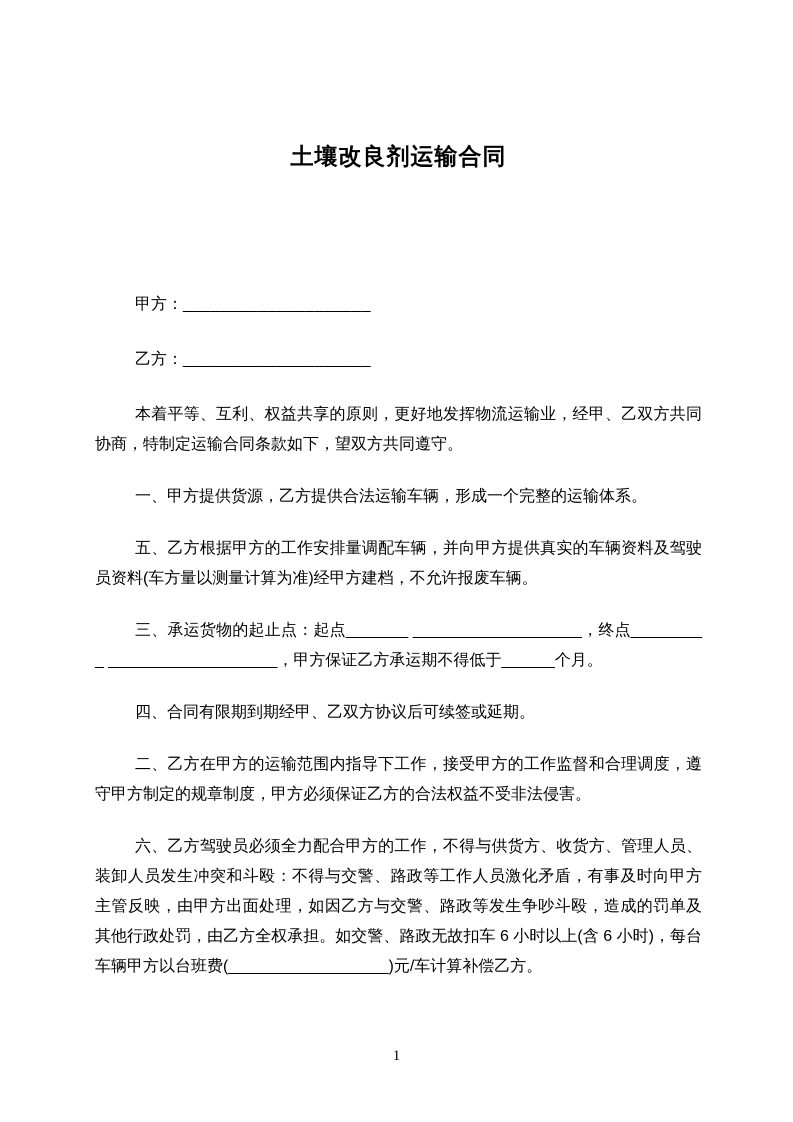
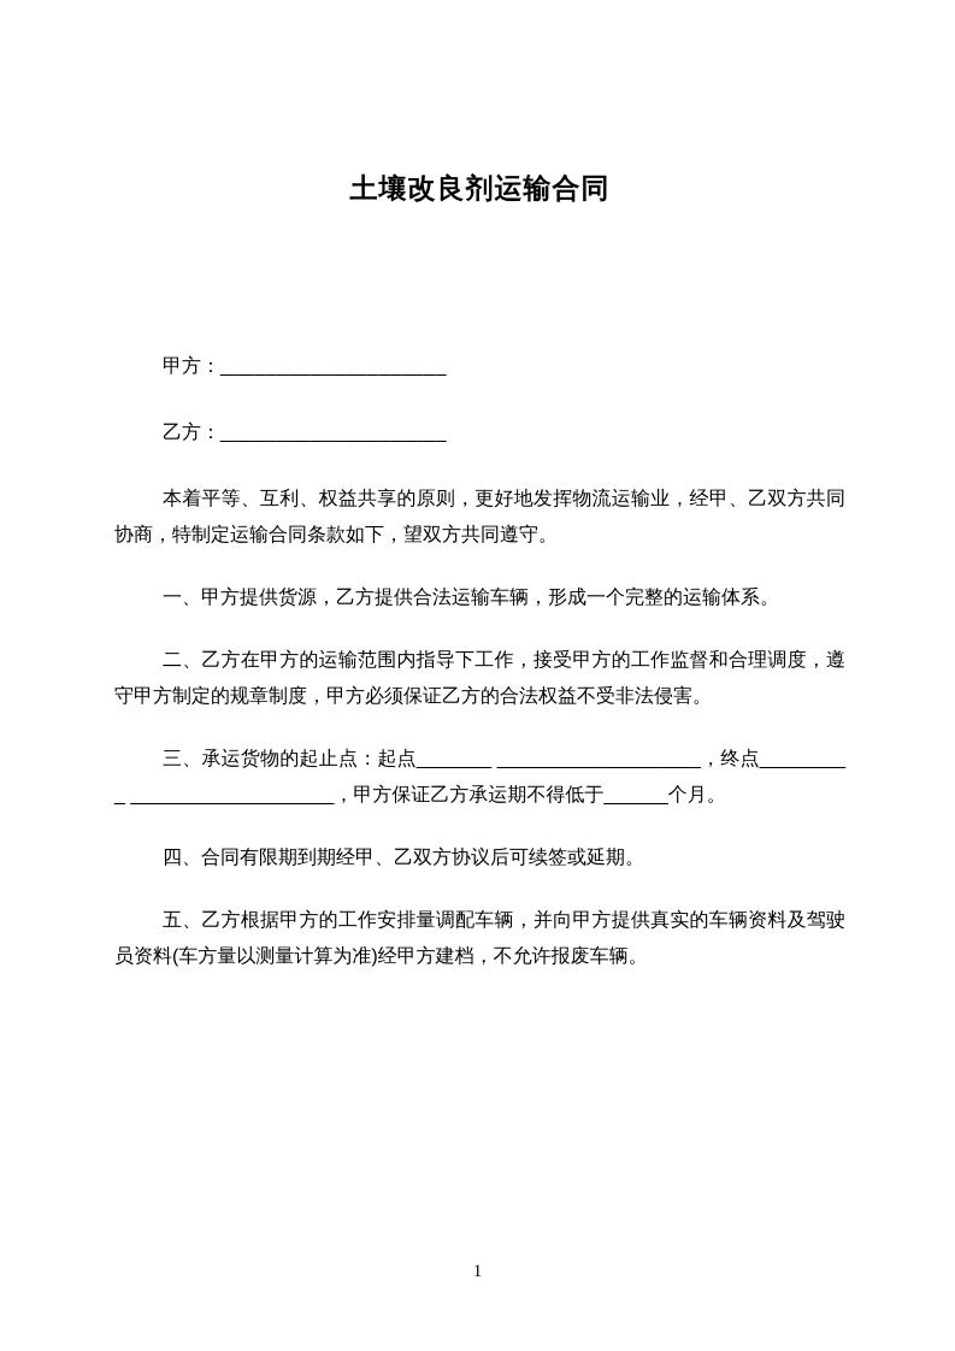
  土壤改良剂运输合同
  甲方：____________________
  乙方：____________________
  本着平等、互利、权益共享的原则，更好地发挥物流运输业，经甲、乙双方共同协商，特制定运输合同条款如下，望双方共同遵守。
  一、甲方提供货源，乙方提供合法运输车辆，形成一个完整的运输体系。
- 五、乙方根据甲方的工作安排量调配车辆，并向甲方提供真实的车辆资料及驾驶员资料(车方量以测量计算为准)经甲方建档，不允许报废车辆。
+ 二、乙方在甲方的运输范围内指导下工作，接受甲方的工作监督和合理调度，遵守甲方制定的规章制度，甲方必须保证乙方的合法权益不受非法侵害。
  三、承运货物的起止点：起点_______ ___________________，终点_________ ___________________，甲方保证乙方承运期不得低于______个月。
  四、合同有限期到期经甲、乙双方协议后可续签或延期。
- 二、乙方在甲方的运输范围内指导下工作，接受甲方的工作监督和合理调度，遵守甲方制定的规章制度，甲方必须保证乙方的合法权益不受非法侵害。
+ 五、乙方根据甲方的工作安排量调配车辆，并向甲方提供真实的车辆资料及驾驶员资料(车方量以测量计算为准)经甲方建档，不允许报废车辆。
- 六、乙方驾驶员必须全力配合甲方的工作，不得与供货方、收货方、管理人员、装卸人员发生冲突和斗殴：不得与交警、路政等工作人员激化矛盾，有事及时向甲方主管反映，由甲方出面处理，如因乙方与交警、路政等发生争吵斗殴，造成的罚单及其他行政处罚，由乙方全权承担。如交警、路政无故扣车 6 小时以上(含 6 小时)，每台车辆甲方以台班费(__________________)元/车计算补偿乙方。
  1
